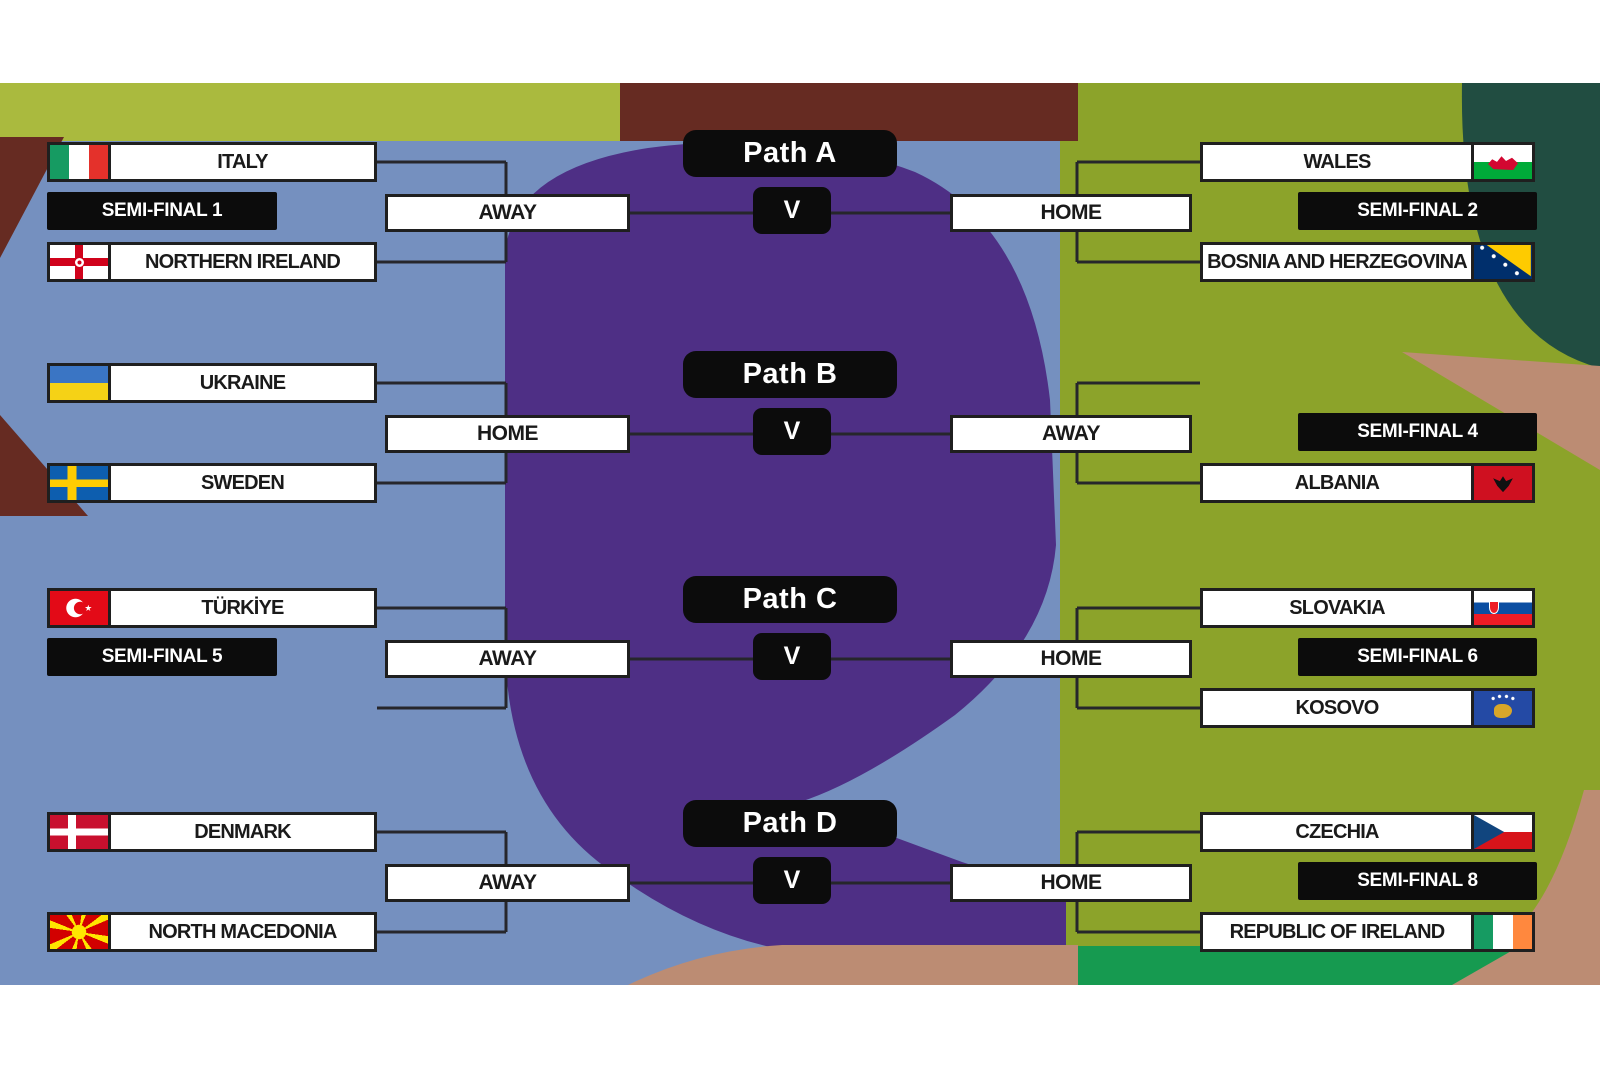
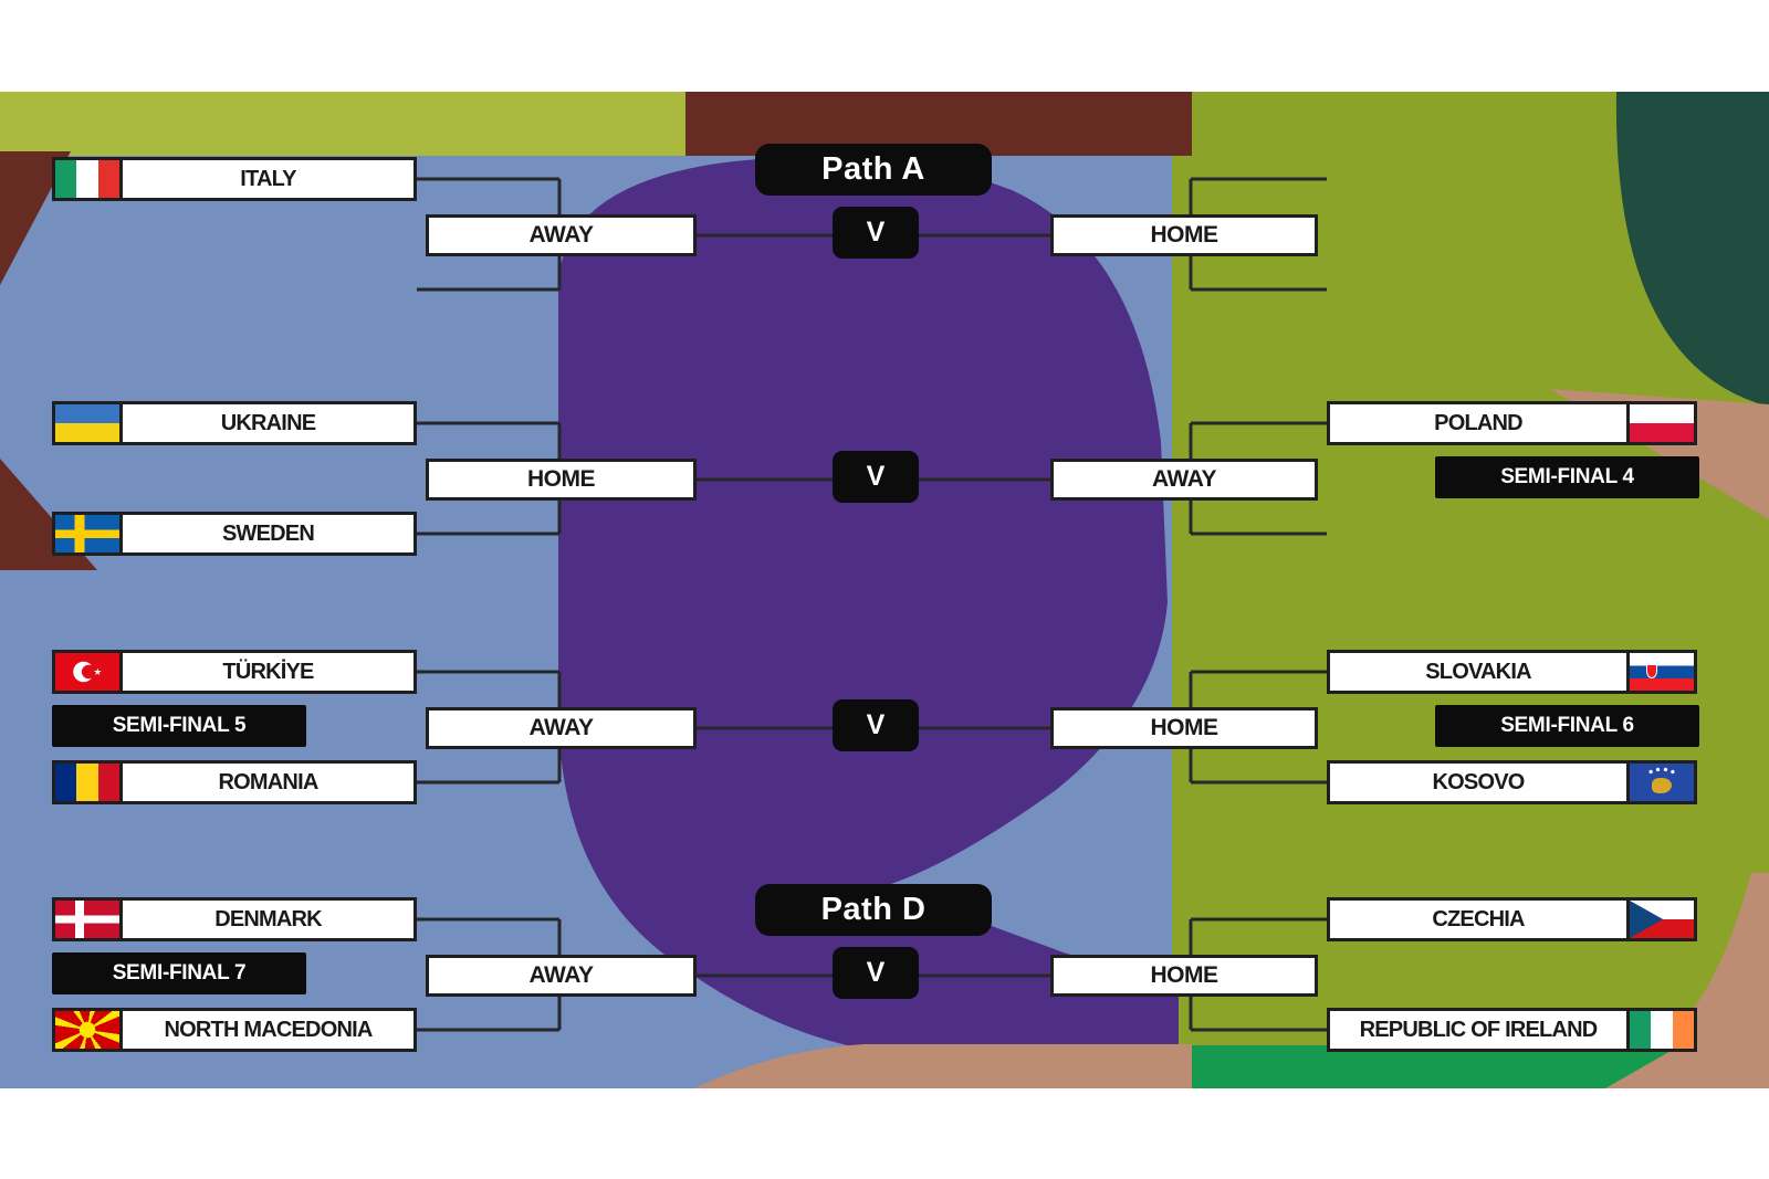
  Path A
  V
  ITALY
- SEMI-FINAL 1
- NORTHERN IRELAND
  AWAY
  HOME
- WALES
- SEMI-FINAL 2
- BOSNIA AND HERZEGOVINA
- Path B
  V
  UKRAINE
  SWEDEN
  HOME
  AWAY
+ POLAND
  SEMI-FINAL 4
- ALBANIA
- Path C
  V
  TÜRKİYE
  SEMI-FINAL 5
+ ROMANIA
  AWAY
  HOME
  SLOVAKIA
  SEMI-FINAL 6
  KOSOVO
  Path D
  V
  DENMARK
+ SEMI-FINAL 7
  NORTH MACEDONIA
  AWAY
  HOME
  CZECHIA
- SEMI-FINAL 8
  REPUBLIC OF IRELAND
